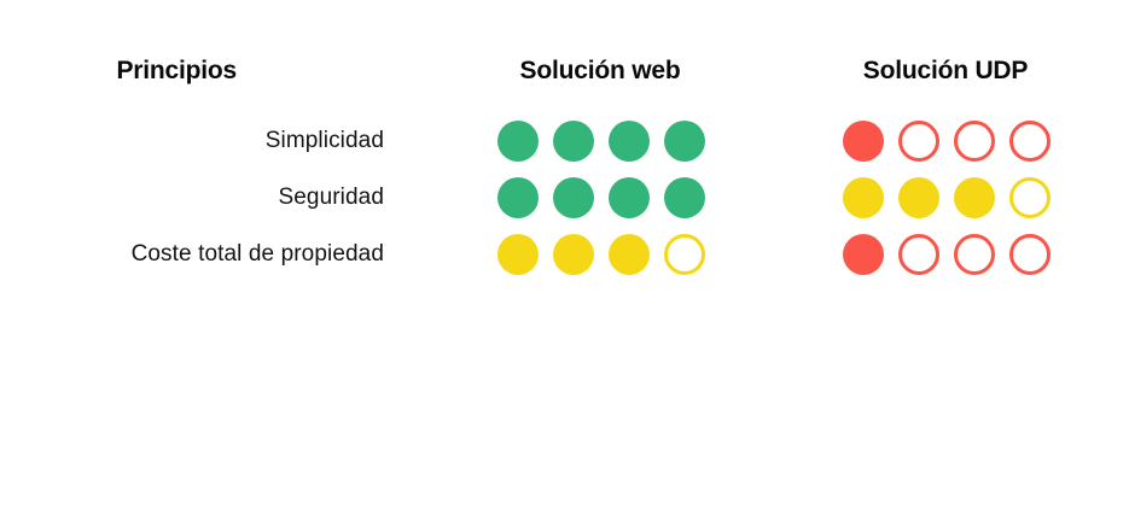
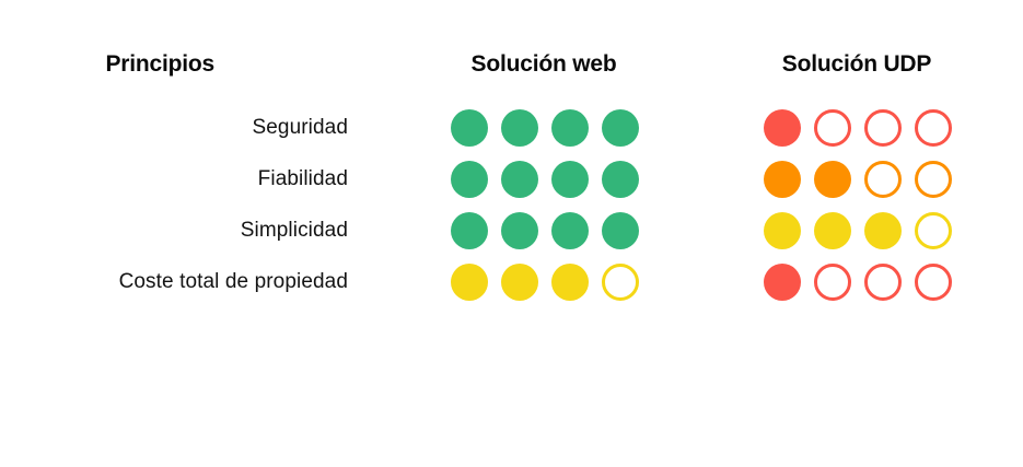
  Principios
  Solución web
  Solución UDP
- Simplicidad
+ Seguridad
+ Fiabilidad
- Seguridad
+ Simplicidad
  Coste total de propiedad
